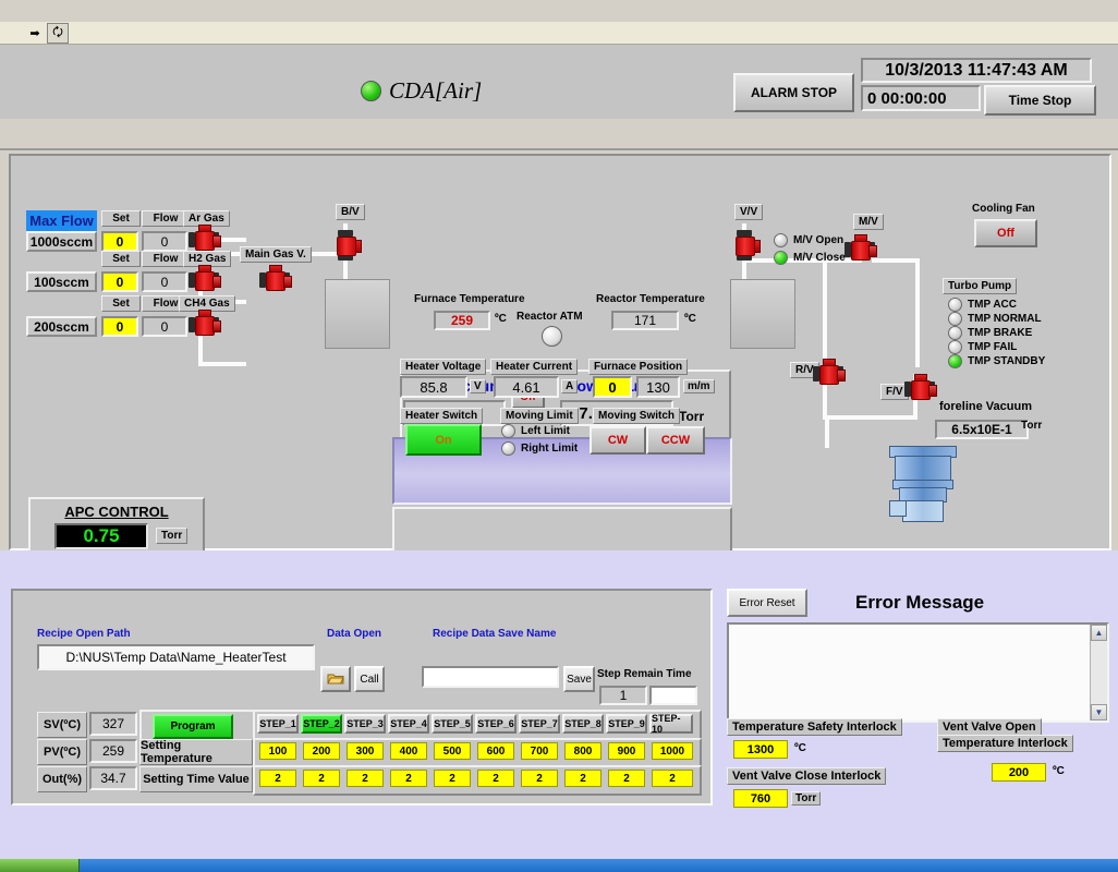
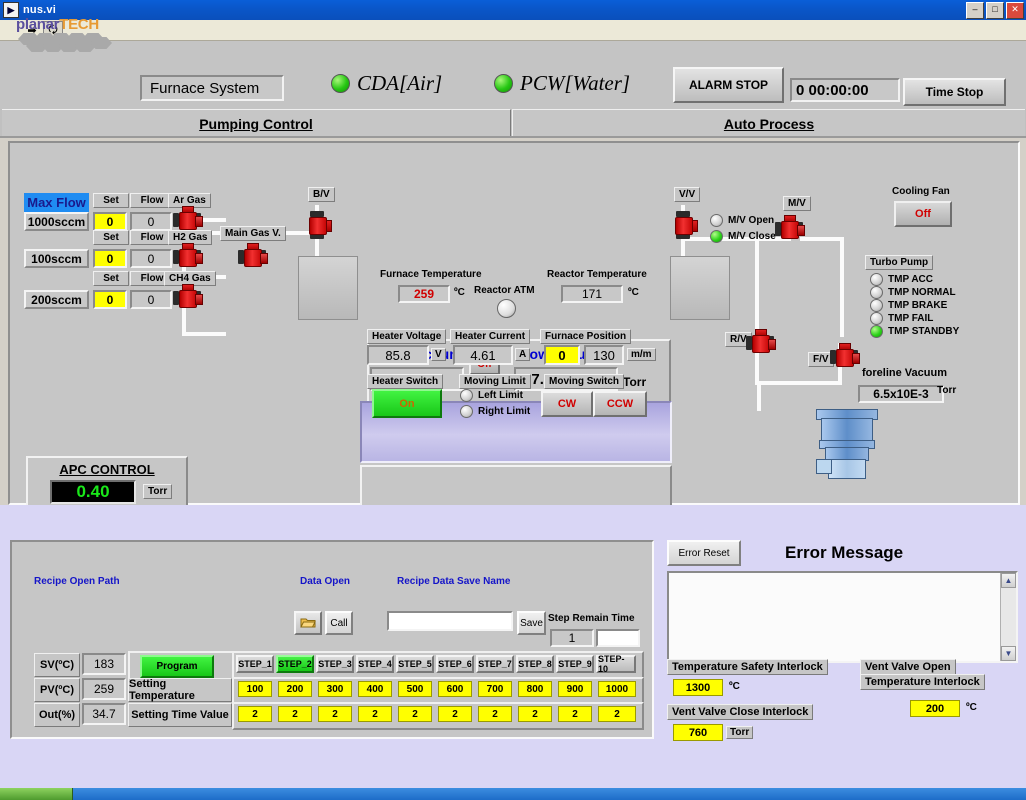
+ ▶
+ nus.vi
+ –
+ □
+ ✕
  ➡
  🗘
+ planarTECH
+ Furnace System
  CDA[Air]
+ PCW[Water]
  ALARM STOP
- 10/3/2013 11:47:43 AM
  0 00:00:00
  Time Stop
+ Pumping Control
+ Auto Process
  Max Flow
  Set
  Flow
  Ar Gas
  1000sccm
  0
  0
  Set
  Flow
  H2 Gas
  100sccm
  0
  0
  Set
  Flow
  CH4 Gas
  200sccm
  0
  0
  Main Gas V.
  B/V
  Torr
  Furnace Temperature
  259
  ºC
  Reactor ATM
  Reactor Temperature
  171
  ºC
  Heater Voltage
  85.8
  V
  Heater Current
  4.61
  A
  Furnace Position
  0
  130
  m/m
  Heater Switch
  On
  Moving Limit
  Left Limit
  Right Limit
  Moving Switch
  CW
  CCW
  APC CONTROL
- 0.75
+ 0.40
  Torr
  V/V
  M/V Open
  M/V Close
  M/V
  R/V
  F/V
  Cooling Fan
  Off
  Turbo Pump
  TMP ACC
  TMP NORMAL
  TMP BRAKE
  TMP FAIL
  TMP STANDBY
  foreline Vacuum
- 6.5x10E-1
+ 6.5x10E-3
  Torr
  Recipe Open Path
- D:\NUS\Temp Data\Name_HeaterTest
  Data Open
  Call
  Recipe Data Save Name
  Save
  Step Remain Time
  1
  SV(ºC)
- 327
+ 183
  PV(ºC)
  259
  Out(%)
  34.7
  Program
  Setting Temperature
  Setting Time Value
  STEP_1
  STEP_2
  STEP_3
  STEP_4
  STEP_5
  STEP_6
  STEP_7
  STEP_8
  STEP_9
  STEP-10
  100
  200
  300
  400
  500
  600
  700
  800
  900
  1000
  2
  2
  2
  2
  2
  2
  2
  2
  2
  2
  Error Reset
  Error Message
  ▲
  ▼
  Temperature Safety Interlock
  1300
  ºC
  Vent Valve Close Interlock
  760
  Torr
  Vent Valve Open
  Temperature Interlock
  200
  ºC
